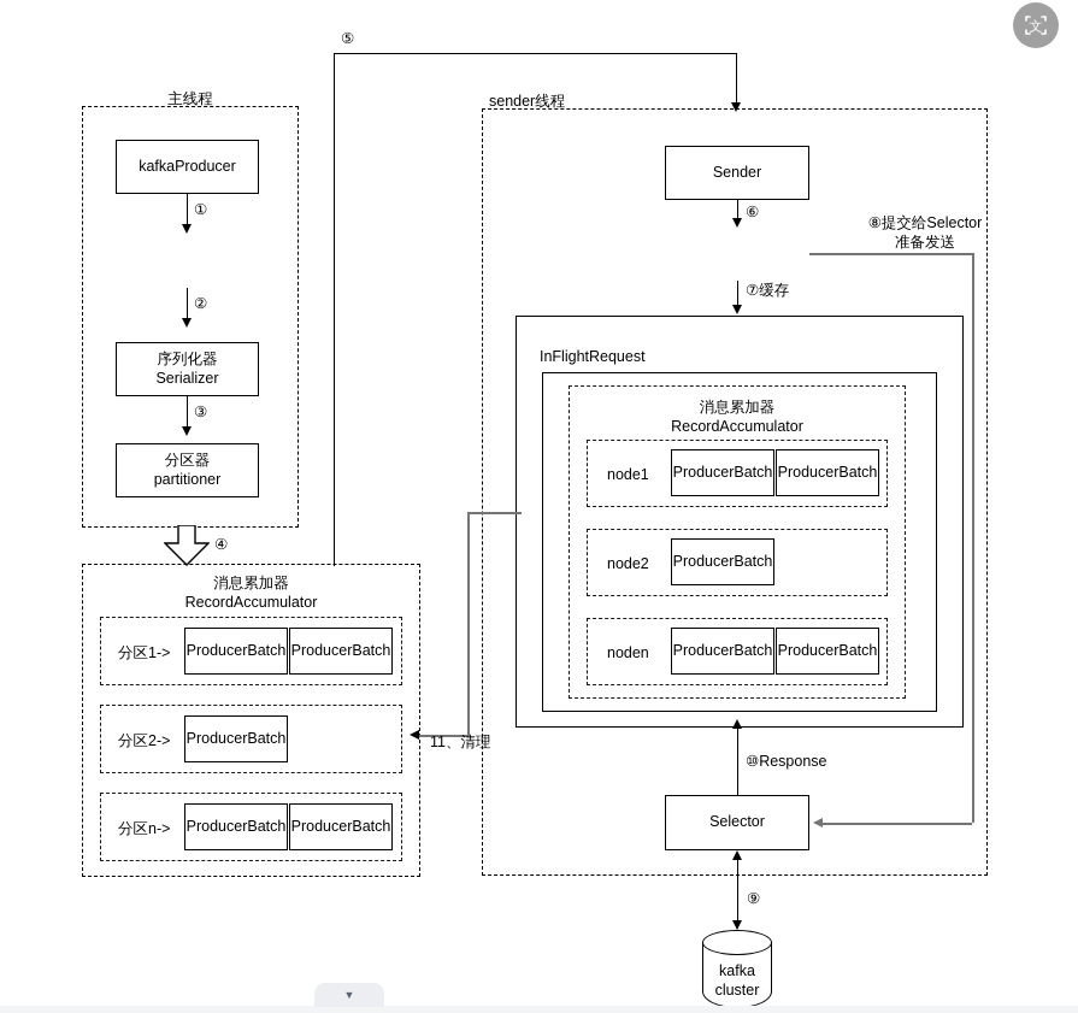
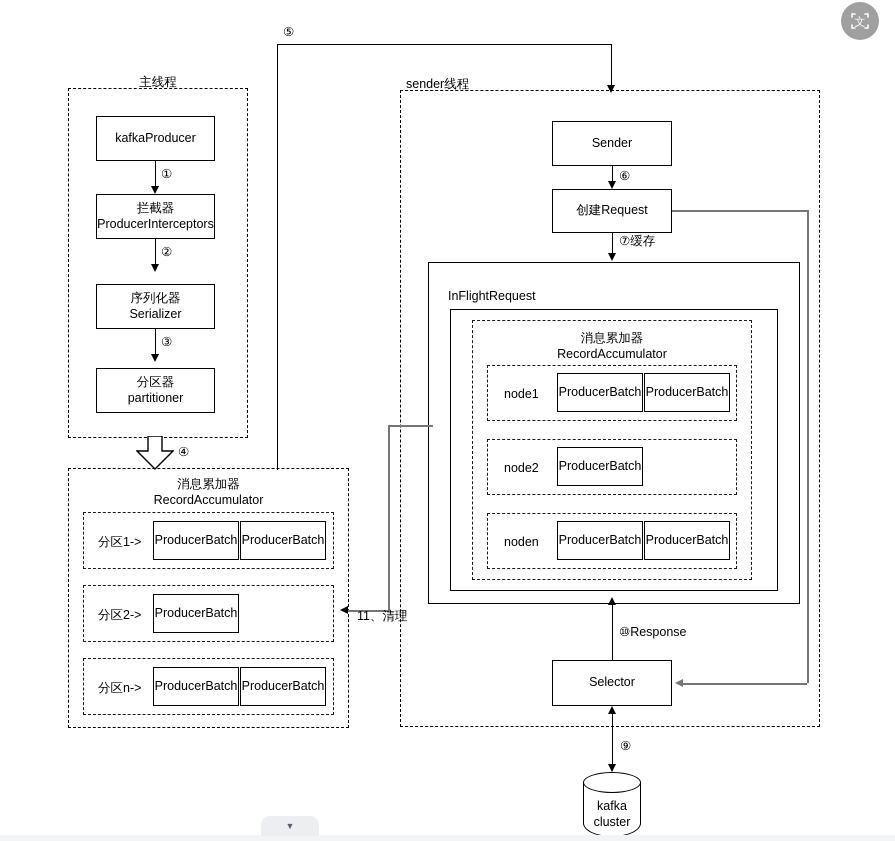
  主线程
  kafkaProducer
  ①
+ 拦截器
+ ProducerInterceptors
  ②
  序列化器
  Serializer
  ③
  分区器
  partitioner
  ④
  消息累加器
  RecordAccumulator
  分区1->
  ProducerBatch
  ProducerBatch
  分区2->
  ProducerBatch
  分区n->
  ProducerBatch
  ProducerBatch
  ⑤
  sender线程
  Sender
  ⑥
+ 创建Request
  ⑦缓存
- ⑧提交给Selector
- 准备发送
  InFlightRequest
  消息累加器
  RecordAccumulator
  node1
  ProducerBatch
  ProducerBatch
  node2
  ProducerBatch
  noden
  ProducerBatch
  ProducerBatch
  11、清理
  ⑩Response
  Selector
  ⑨
  kafka
  cluster
  文
  ▼
